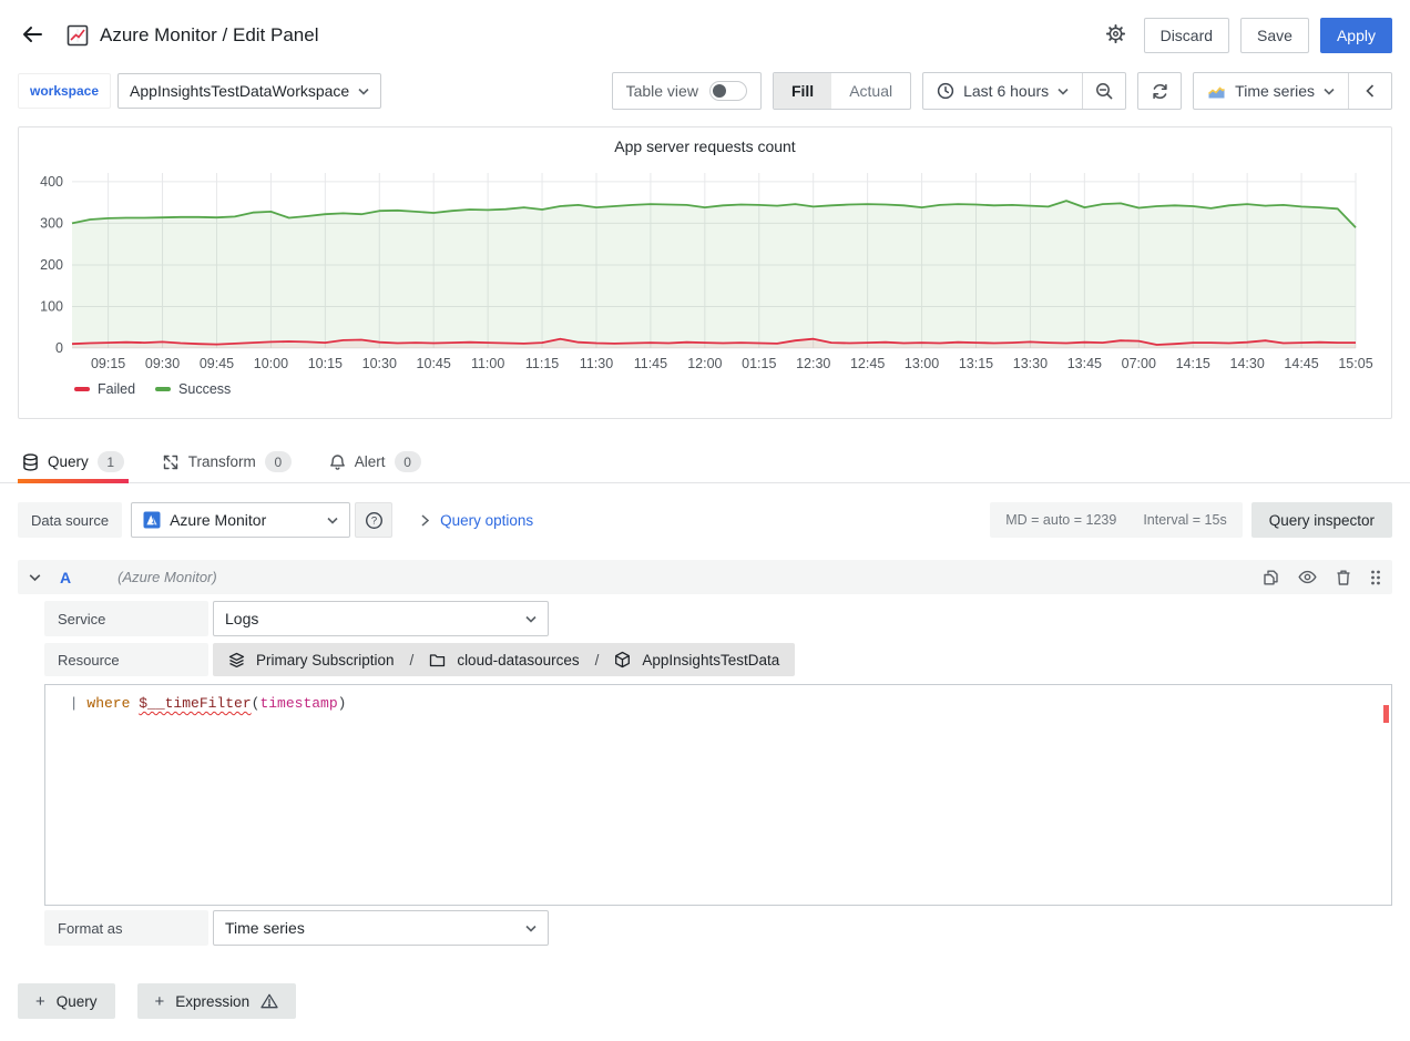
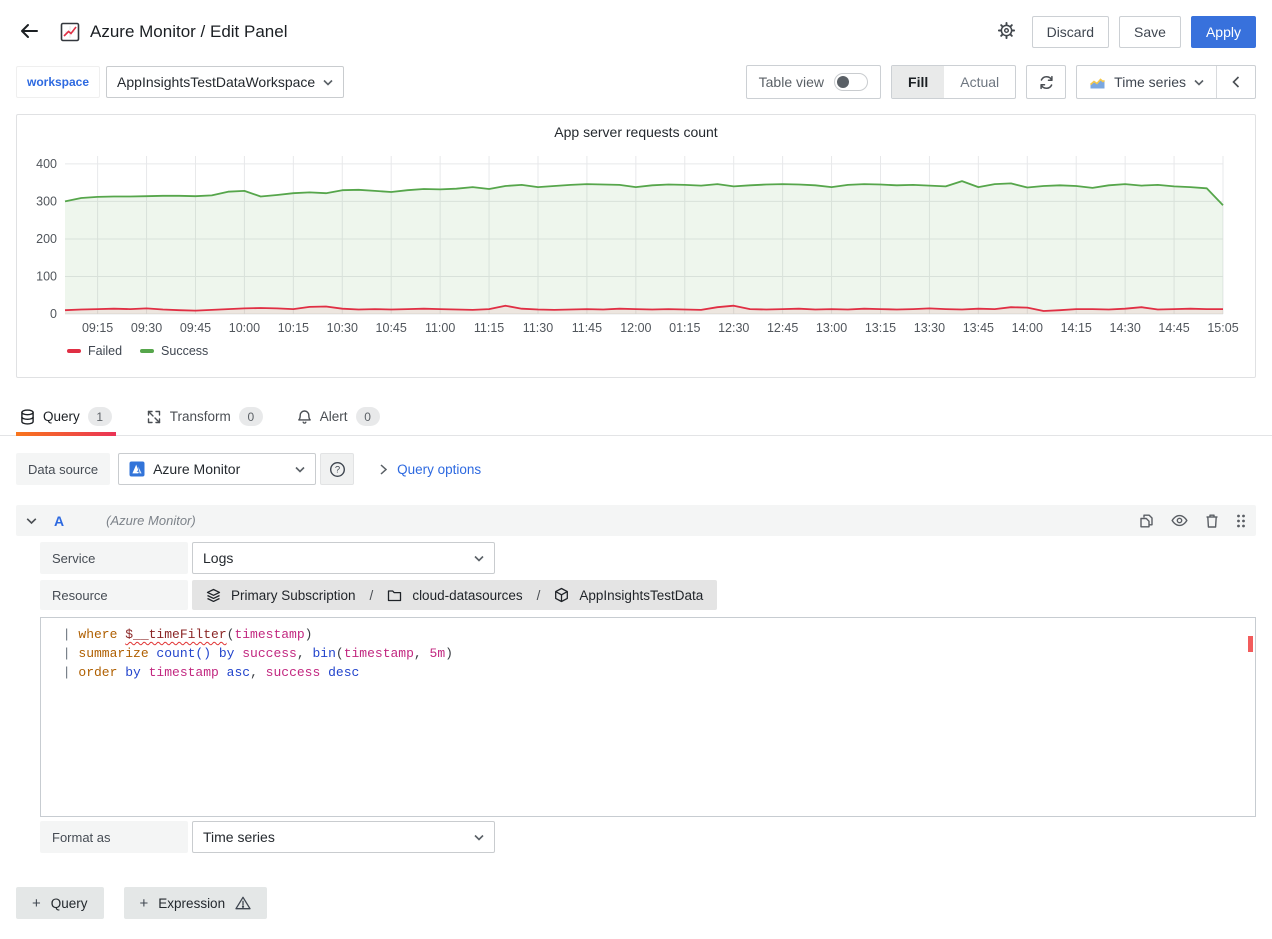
  Azure Monitor / Edit Panel
  Discard
  Save
  Apply
  workspace
  AppInsightsTestDataWorkspace
  Table view
  Fill
  Actual
- Last 6 hours
  Time series
  App server requests count
  09:15
  09:30
  09:45
  10:00
  10:15
  10:30
  10:45
  11:00
  11:15
  11:30
  11:45
  12:00
  01:15
  12:30
  12:45
  13:00
  13:15
  13:30
  13:45
- 07:00
+ 14:00
  14:15
  14:30
  14:45
  15:05
  0
  100
  200
  300
  400
  Failed
  Success
  Query
  1
  Transform
  0
  Alert
  0
  Data source
  Azure Monitor
  ?
  Query options
- MD = auto = 1239
- Interval = 15s
- Query inspector
  A
  (Azure Monitor)
  Service
  Logs
  Resource
  Primary Subscription
  /
  cloud-datasources
  /
  AppInsightsTestData
  | where $__timeFilter(timestamp)
+ | summarize count() by success, bin(timestamp, 5m)
+ | order by timestamp asc, success desc
  Format as
  Time series
  +
  Query
  +
  Expression
